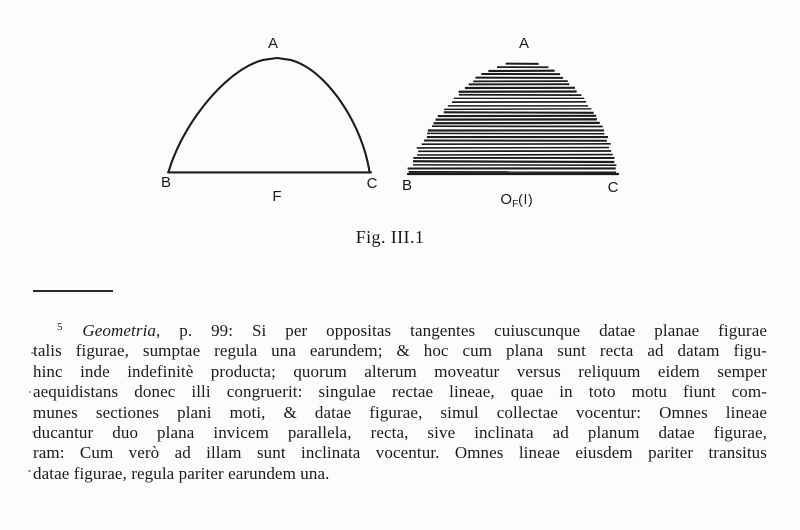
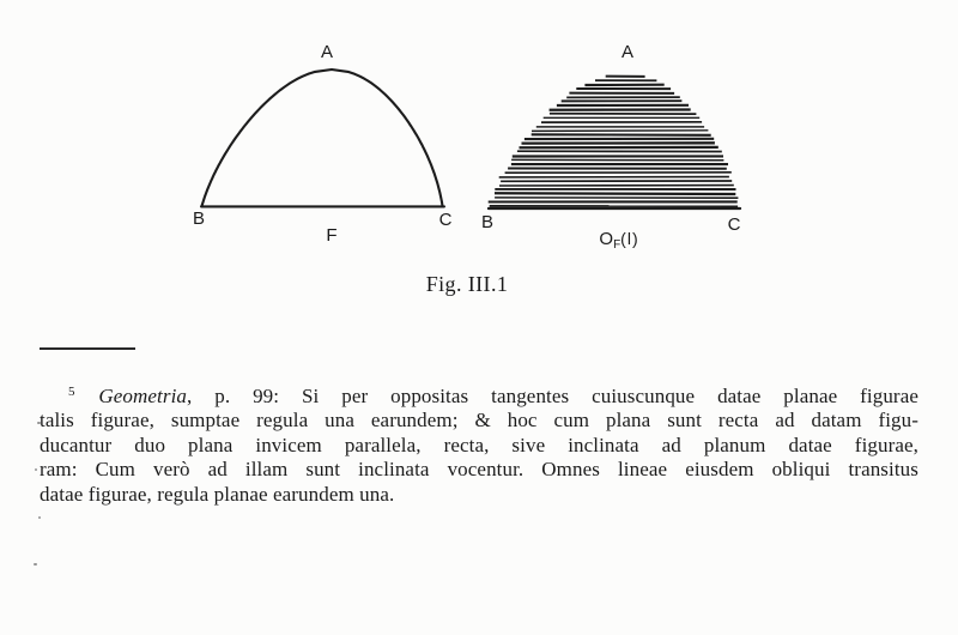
  A
  B
  C
  F
  A
  B
  C
  OF(l)
  Fig. III.1
  5 Geometria, p. 99: Si per oppositas tangentes cuiuscunque datae planae figurae
  talis figurae, sumptae regula una earundem; & hoc cum plana sunt recta ad datam figu-
- hinc inde indefinitè producta; quorum alterum moveatur versus reliquum eidem semper
- aequidistans donec illi congruerit: singulae rectae lineae, quae in toto motu fiunt com-
- munes sectiones plani moti, & datae figurae, simul collectae vocentur: Omnes lineae
  ducantur duo plana invicem parallela, recta, sive inclinata ad planum datae figurae,
- ram: Cum verò ad illam sunt inclinata vocentur. Omnes lineae eiusdem pariter transitus
+ ram: Cum verò ad illam sunt inclinata vocentur. Omnes lineae eiusdem obliqui transitus
- datae figurae, regula pariter earundem una.
+ datae figurae, regula planae earundem una.
